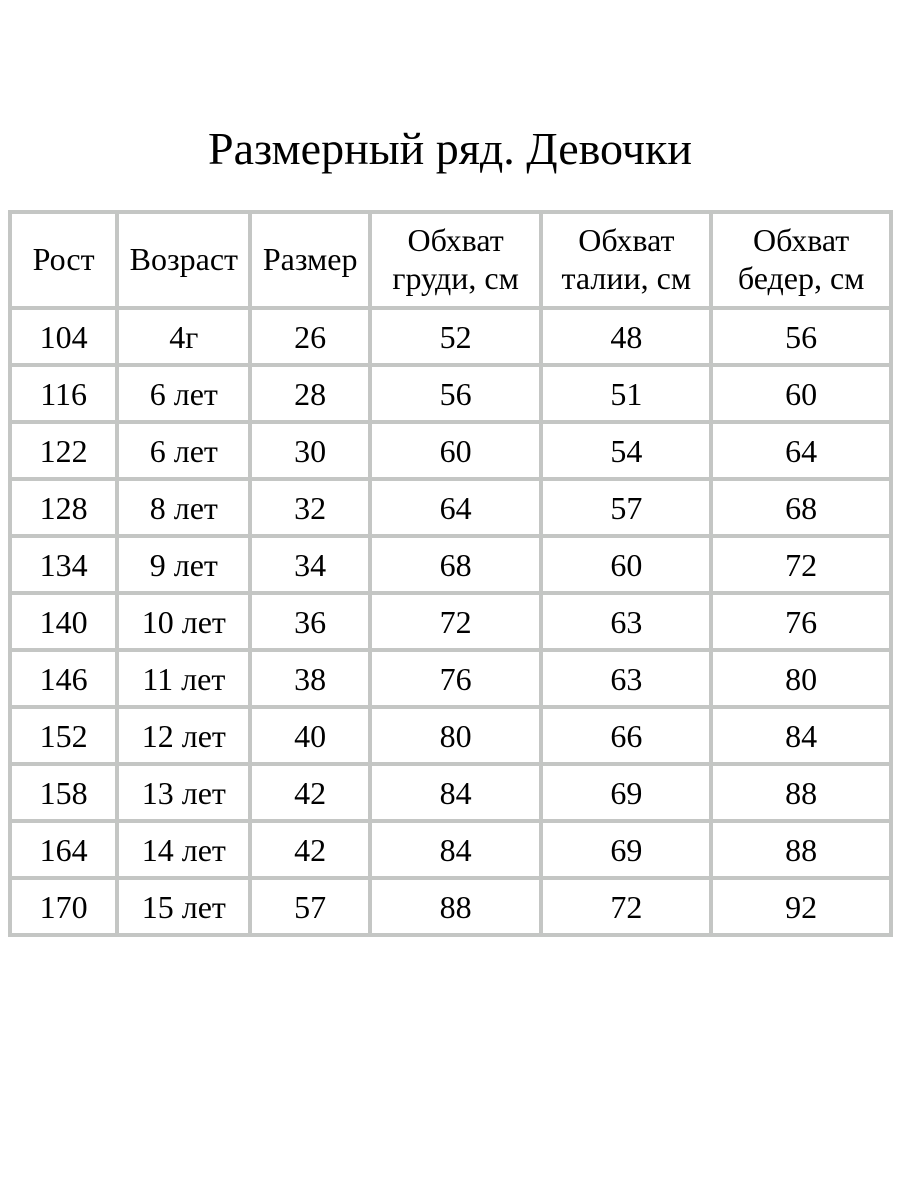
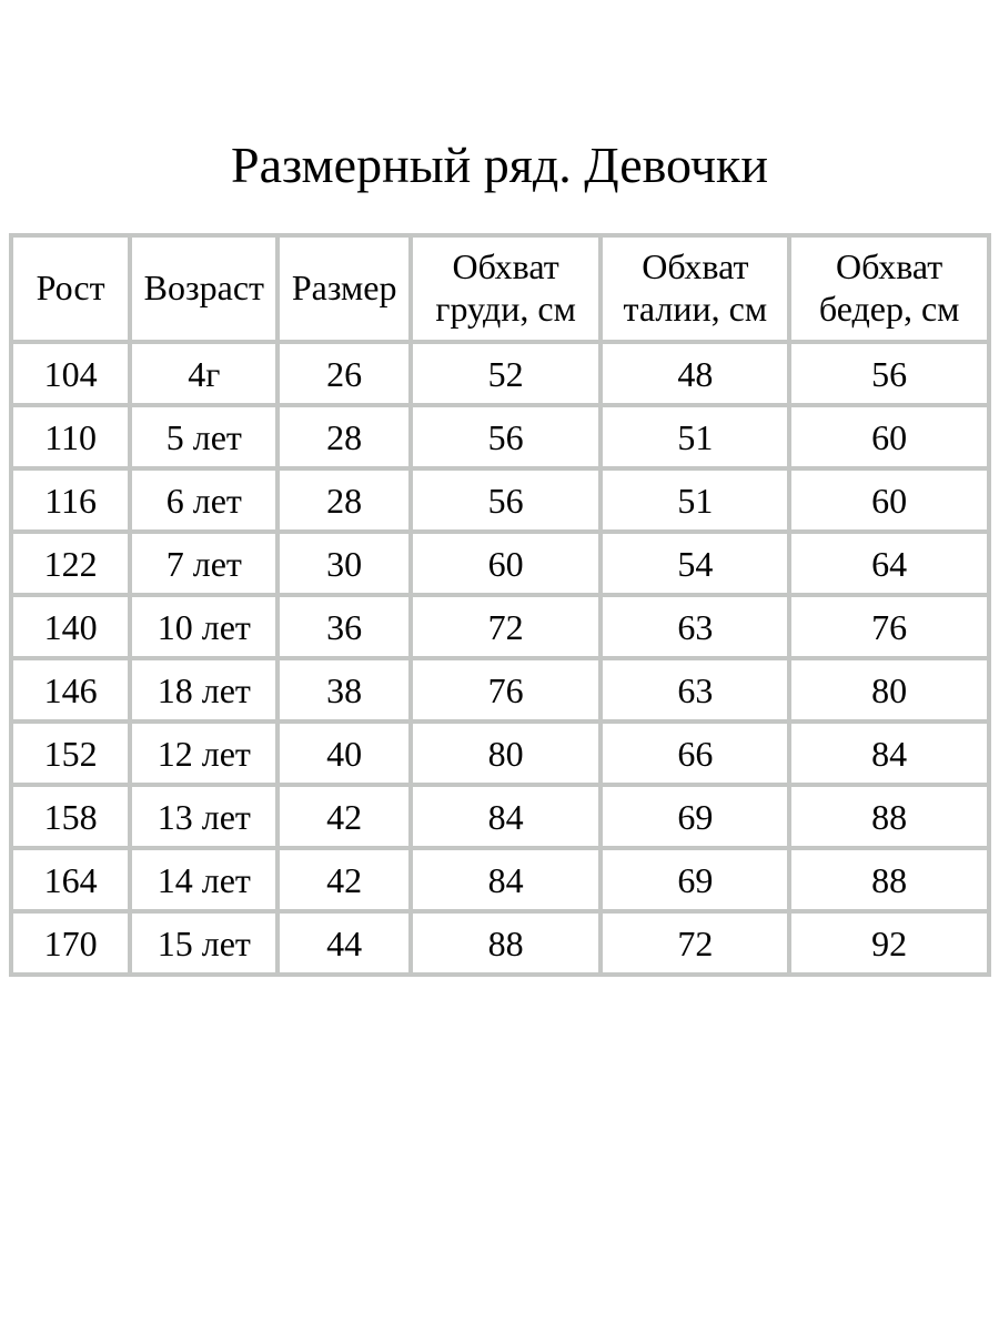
  Размерный ряд. Девочки
  Рост	Возраст	Размер	Обхват груди, см	Обхват талии, см	Обхват бедер, см
  104	4г	26	52	48	56
+ 110	5 лет	28	56	51	60
  116	6 лет	28	56	51	60
- 122	6 лет	30	60	54	64
+ 122	7 лет	30	60	54	64
- 128	8 лет	32	64	57	68
- 134	9 лет	34	68	60	72
  140	10 лет	36	72	63	76
- 146	11 лет	38	76	63	80
+ 146	18 лет	38	76	63	80
  152	12 лет	40	80	66	84
  158	13 лет	42	84	69	88
  164	14 лет	42	84	69	88
- 170	15 лет	57	88	72	92
+ 170	15 лет	44	88	72	92
